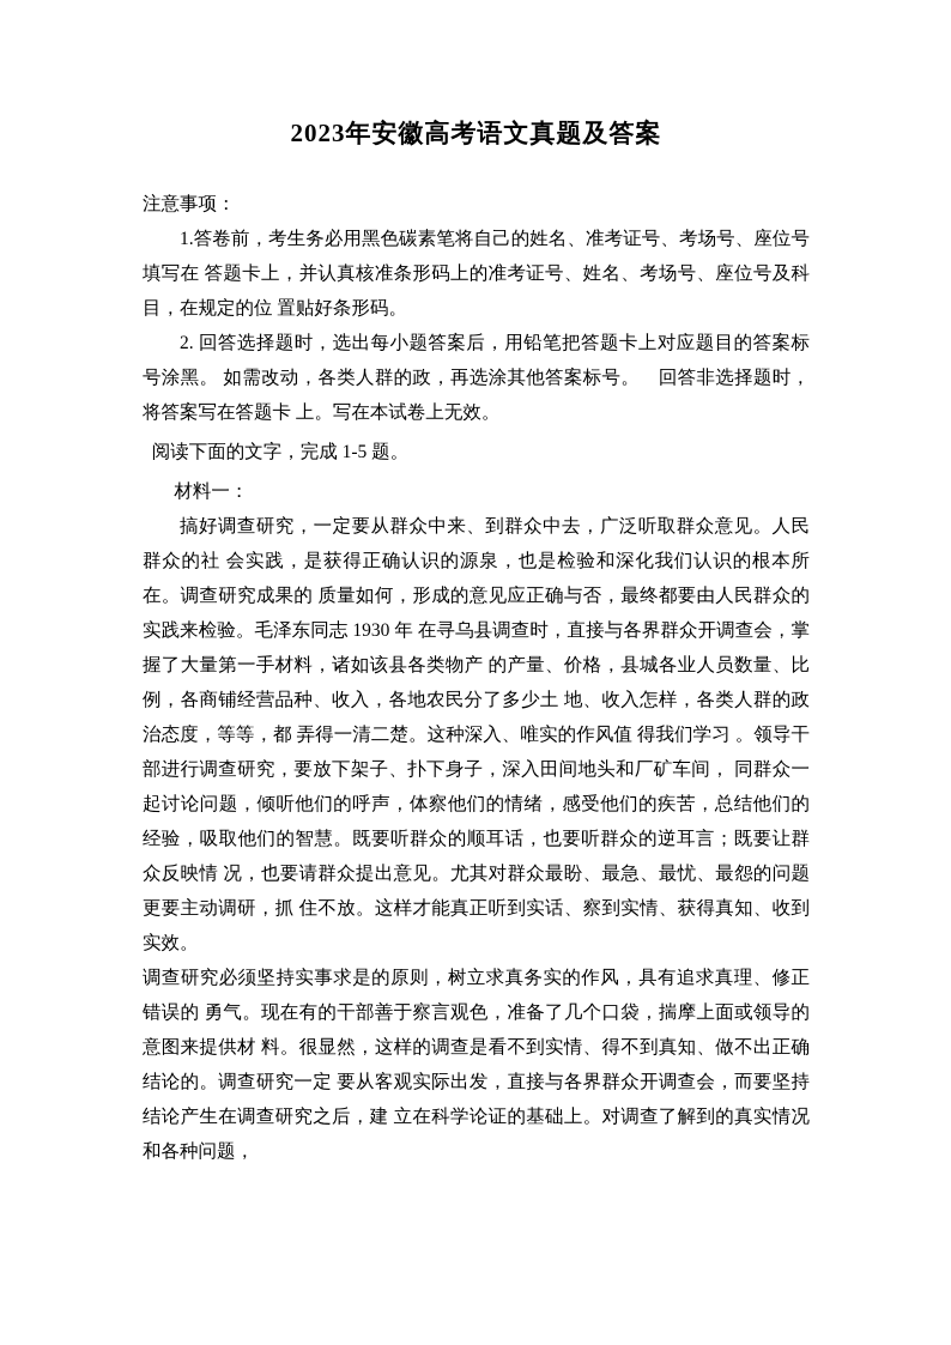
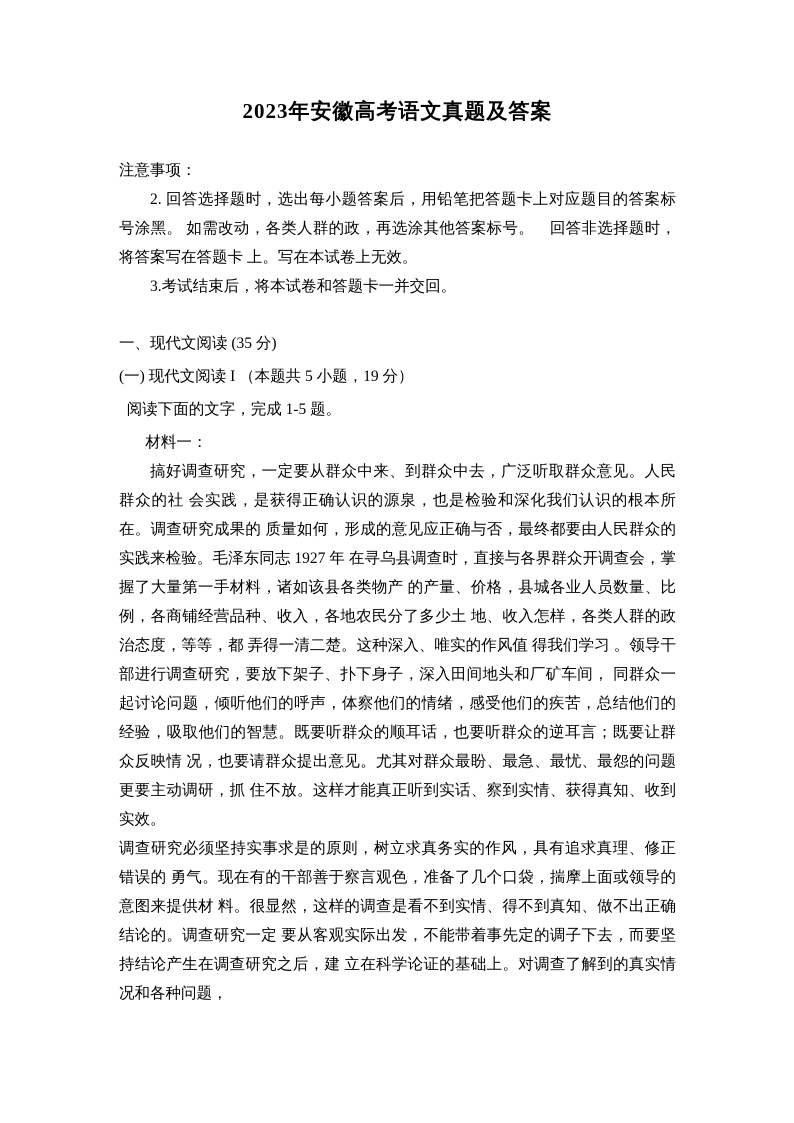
  2023年安徽高考语文真题及答案
  注意事项：
- 1.答卷前，考生务必用黑色碳素笔将自己的姓名、准考证号、考场号、座位号填写在 答题卡上，并认真核准条形码上的准考证号、姓名、考场号、座位号及科目，在规定的位 置贴好条形码。
  2. 回答选择题时，选出每小题答案后，用铅笔把答题卡上对应题目的答案标号涂黑。 如需改动，各类人群的政，再选涂其他答案标号。 回答非选择题时，将答案写在答题卡 上。写在本试卷上无效。
+ 3.考试结束后，将本试卷和答题卡一并交回。
+ 一、现代文阅读 (35 分)
+ (一) 现代文阅读 I （本题共 5 小题，19 分）
  阅读下面的文字，完成 1-5 题。
  材料一：
- 搞好调查研究，一定要从群众中来、到群众中去，广泛听取群众意见。人民群众的社 会实践，是获得正确认识的源泉，也是检验和深化我们认识的根本所在。调查研究成果的 质量如何，形成的意见应正确与否，最终都要由人民群众的实践来检验。毛泽东同志 1930 年 在寻乌县调查时，直接与各界群众开调查会，掌握了大量第一手材料，诸如该县各类物产 的产量、价格，县城各业人员数量、比例，各商铺经营品种、收入，各地农民分了多少土 地、收入怎样，各类人群的政 治态度，等等，都 弄得一清二楚。这种深入、唯实的作风值 得我们学习 。领导干部进行调查研究，要放下架子、扑下身子，深入田间地头和厂矿车间， 同群众一起讨论问题，倾听他们的呼声，体察他们的情绪，感受他们的疾苦，总结他们的 经验，吸取他们的智慧。既要听群众的顺耳话，也要听群众的逆耳言；既要让群众反映情 况，也要请群众提出意见。尤其对群众最盼、最急、最忧、最怨的问题更要主动调研，抓 住不放。这样才能真正听到实话、察到实情、获得真知、收到实效。
+ 搞好调查研究，一定要从群众中来、到群众中去，广泛听取群众意见。人民群众的社 会实践，是获得正确认识的源泉，也是检验和深化我们认识的根本所在。调查研究成果的 质量如何，形成的意见应正确与否，最终都要由人民群众的实践来检验。毛泽东同志 1927 年 在寻乌县调查时，直接与各界群众开调查会，掌握了大量第一手材料，诸如该县各类物产 的产量、价格，县城各业人员数量、比例，各商铺经营品种、收入，各地农民分了多少土 地、收入怎样，各类人群的政 治态度，等等，都 弄得一清二楚。这种深入、唯实的作风值 得我们学习 。领导干部进行调查研究，要放下架子、扑下身子，深入田间地头和厂矿车间， 同群众一起讨论问题，倾听他们的呼声，体察他们的情绪，感受他们的疾苦，总结他们的 经验，吸取他们的智慧。既要听群众的顺耳话，也要听群众的逆耳言；既要让群众反映情 况，也要请群众提出意见。尤其对群众最盼、最急、最忧、最怨的问题更要主动调研，抓 住不放。这样才能真正听到实话、察到实情、获得真知、收到实效。
- 调查研究必须坚持实事求是的原则，树立求真务实的作风，具有追求真理、修正错误的 勇气。现在有的干部善于察言观色，准备了几个口袋，揣摩上面或领导的意图来提供材 料。很显然，这样的调查是看不到实情、得不到真知、做不出正确结论的。调查研究一定 要从客观实际出发，直接与各界群众开调查会，而要坚持结论产生在调查研究之后，建 立在科学论证的基础上。对调查了解到的真实情况和各种问题，
+ 调查研究必须坚持实事求是的原则，树立求真务实的作风，具有追求真理、修正错误的 勇气。现在有的干部善于察言观色，准备了几个口袋，揣摩上面或领导的意图来提供材 料。很显然，这样的调查是看不到实情、得不到真知、做不出正确结论的。调查研究一定 要从客观实际出发，不能带着事先定的调子下去，而要坚持结论产生在调查研究之后，建 立在科学论证的基础上。对调查了解到的真实情况和各种问题，
